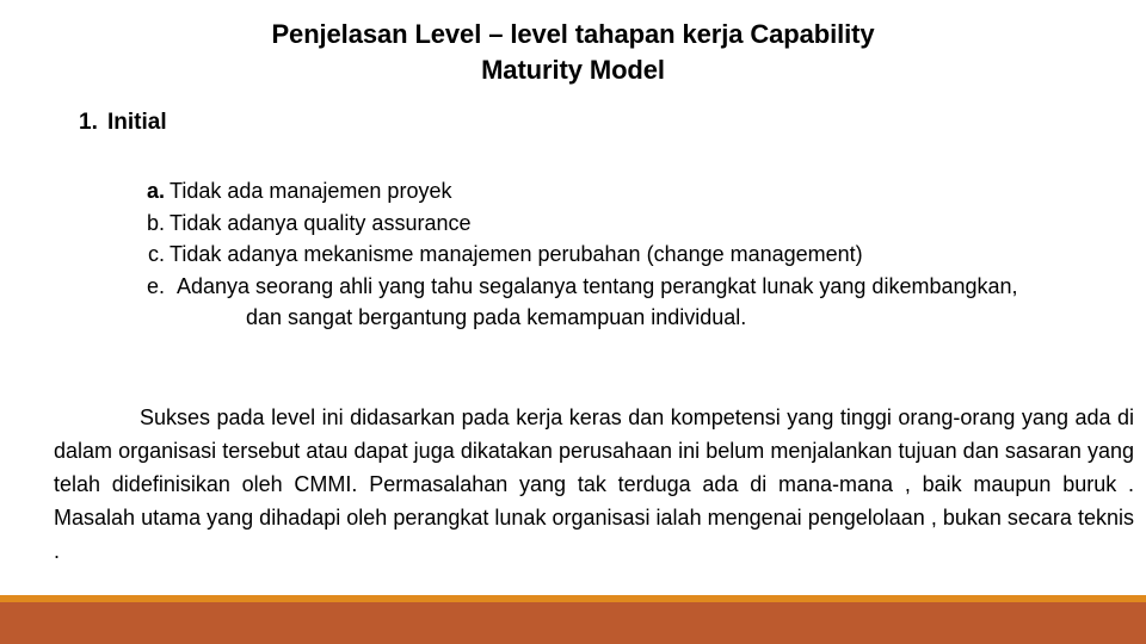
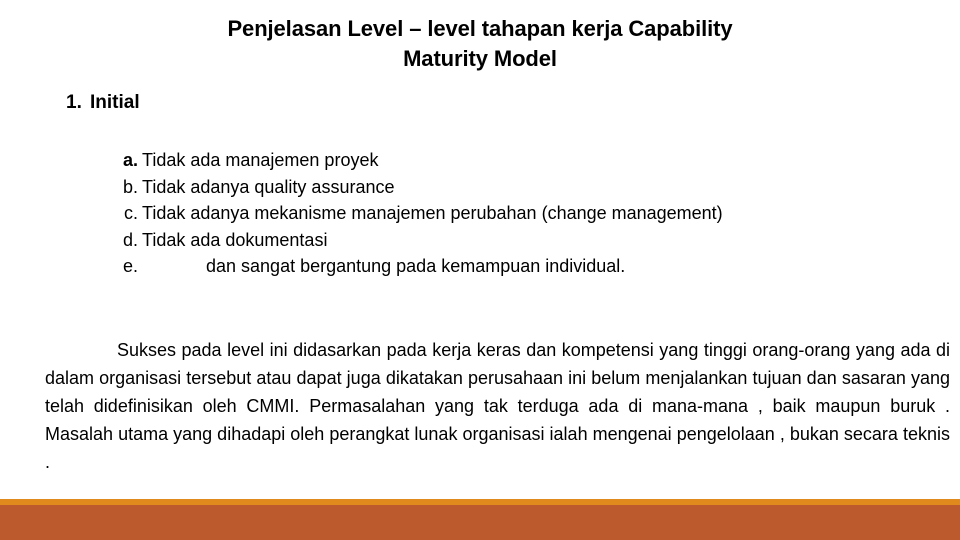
  Penjelasan Level – level tahapan kerja Capability
  Maturity Model
  1. Initial
  a.
  Tidak ada manajemen proyek
  b.
  Tidak adanya quality assurance
  c.
  Tidak adanya mekanisme manajemen perubahan (change management)
+ d.
+ Tidak ada dokumentasi
  e.
- Adanya seorang ahli yang tahu segalanya tentang perangkat lunak yang dikembangkan,
  dan sangat bergantung pada kemampuan individual.
  Sukses pada level ini didasarkan pada kerja keras dan kompetensi yang tinggi orang-orang yang ada di dalam organisasi tersebut atau dapat juga dikatakan perusahaan ini belum menjalankan tujuan dan sasaran yang telah didefinisikan oleh CMMI. Permasalahan yang tak terduga ada di mana-mana , baik maupun buruk . Masalah utama yang dihadapi oleh perangkat lunak organisasi ialah mengenai pengelolaan , bukan secara teknis .
